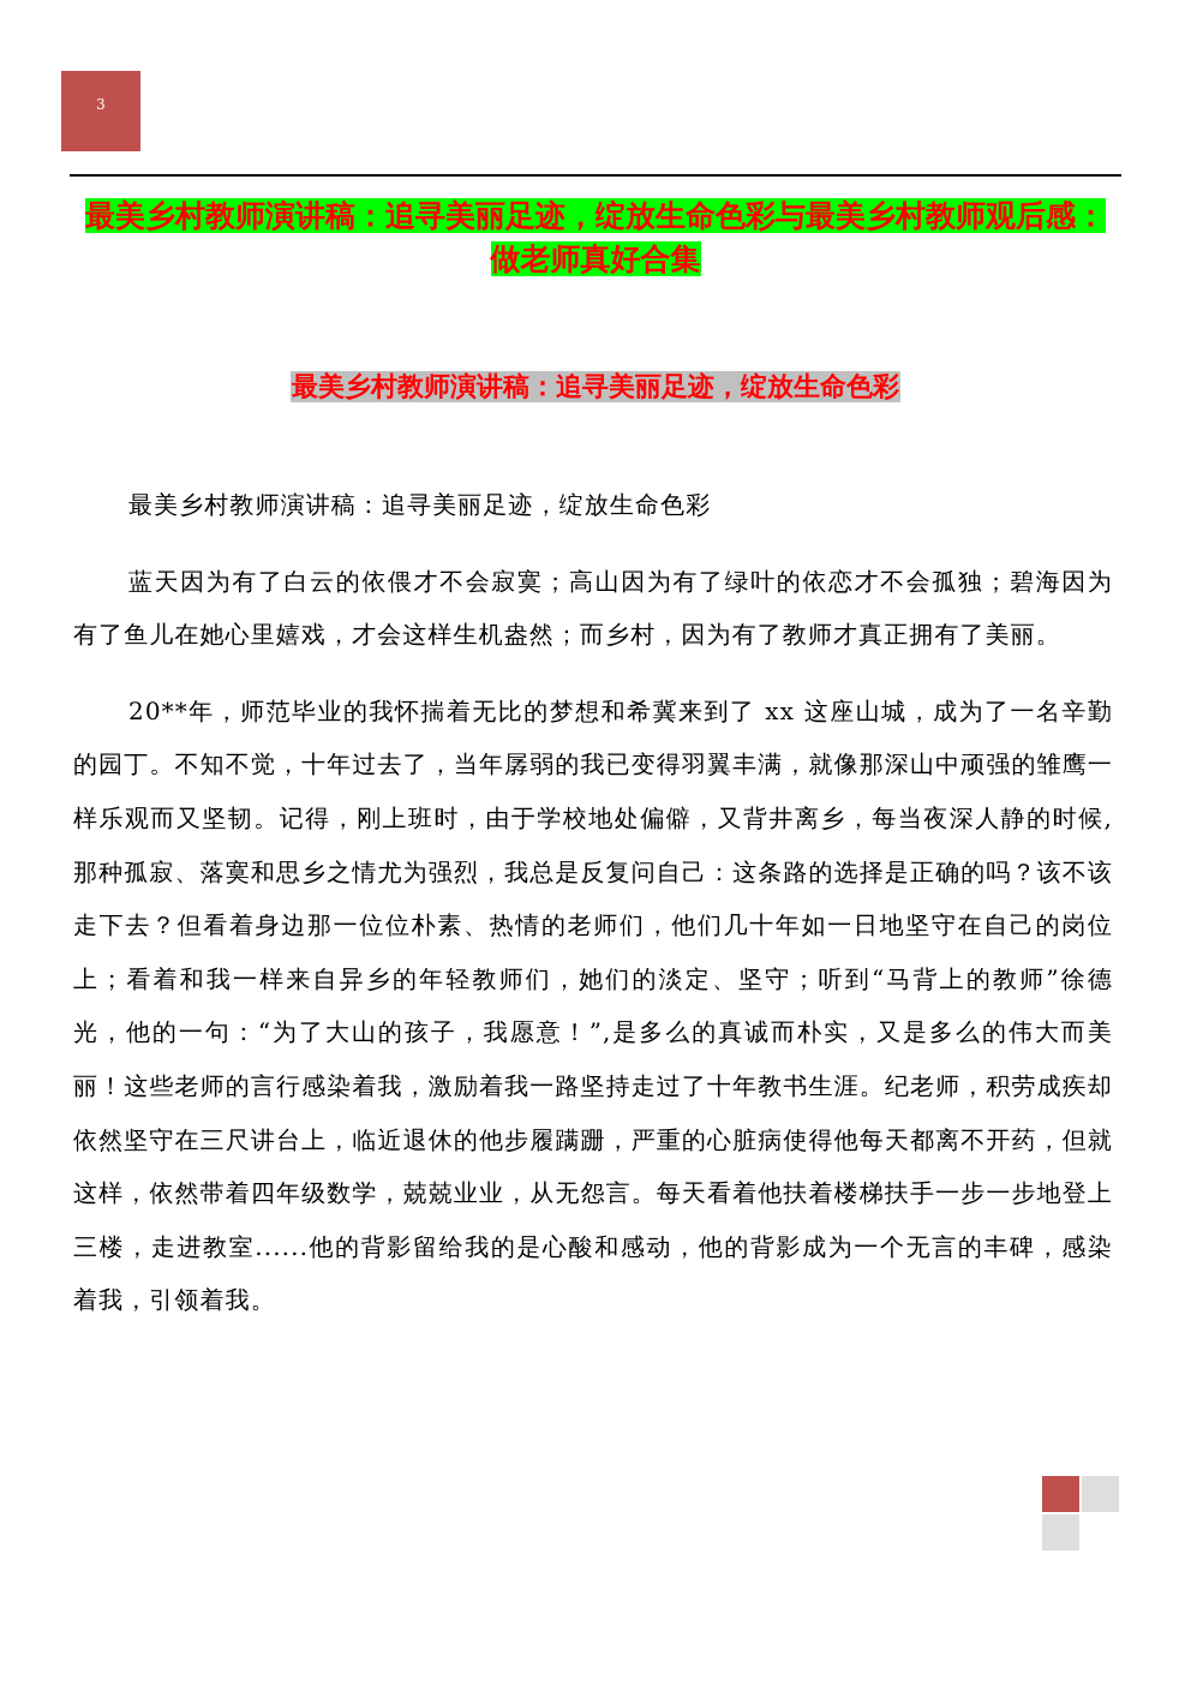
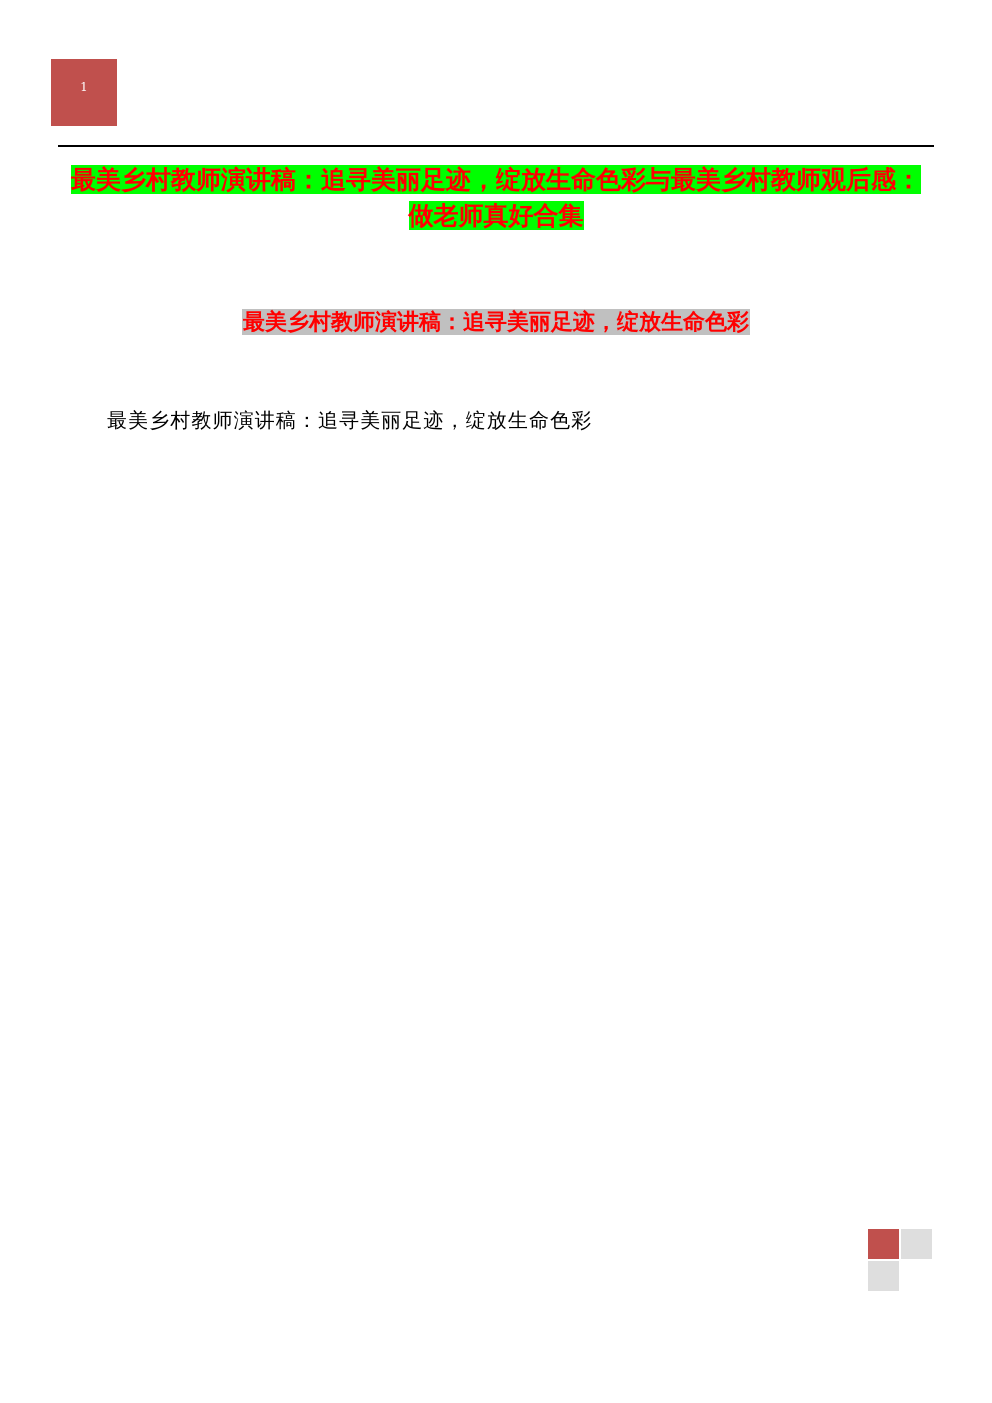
- 3
+ 1
  最美乡村教师演讲稿：追寻美丽足迹，绽放生命色彩与最美乡村教师观后感：做老师真好合集
  最美乡村教师演讲稿：追寻美丽足迹，绽放生命色彩
  最美乡村教师演讲稿：追寻美丽足迹，绽放生命色彩
- 蓝天因为有了白云的依偎才不会寂寞；高山因为有了绿叶的依恋才不会孤独；碧海因为有了鱼儿在她心里嬉戏，才会这样生机盎然；而乡村，因为有了教师才真正拥有了美丽。
- 20**年，师范毕业的我怀揣着无比的梦想和希冀来到了 xx 这座山城，成为了一名辛勤的园丁。不知不觉，十年过去了，当年孱弱的我已变得羽翼丰满，就像那深山中顽强的雏鹰一样乐观而又坚韧。记得，刚上班时，由于学校地处偏僻，又背井离乡，每当夜深人静的时候,那种孤寂、落寞和思乡之情尤为强烈，我总是反复问自己：这条路的选择是正确的吗？该不该走下去？但看着身边那一位位朴素、热情的老师们，他们几十年如一日地坚守在自己的岗位上；看着和我一样来自异乡的年轻教师们，她们的淡定、坚守；听到“马背上的教师”徐德光，他的一句：“为了大山的孩子，我愿意！”,是多么的真诚而朴实，又是多么的伟大而美丽！这些老师的言行感染着我，激励着我一路坚持走过了十年教书生涯。纪老师，积劳成疾却依然坚守在三尺讲台上，临近退休的他步履蹒跚，严重的心脏病使得他每天都离不开药，但就这样，依然带着四年级数学，兢兢业业，从无怨言。每天看着他扶着楼梯扶手一步一步地登上三楼，走进教室......他的背影留给我的是心酸和感动，他的背影成为一个无言的丰碑，感染着我，引领着我。
